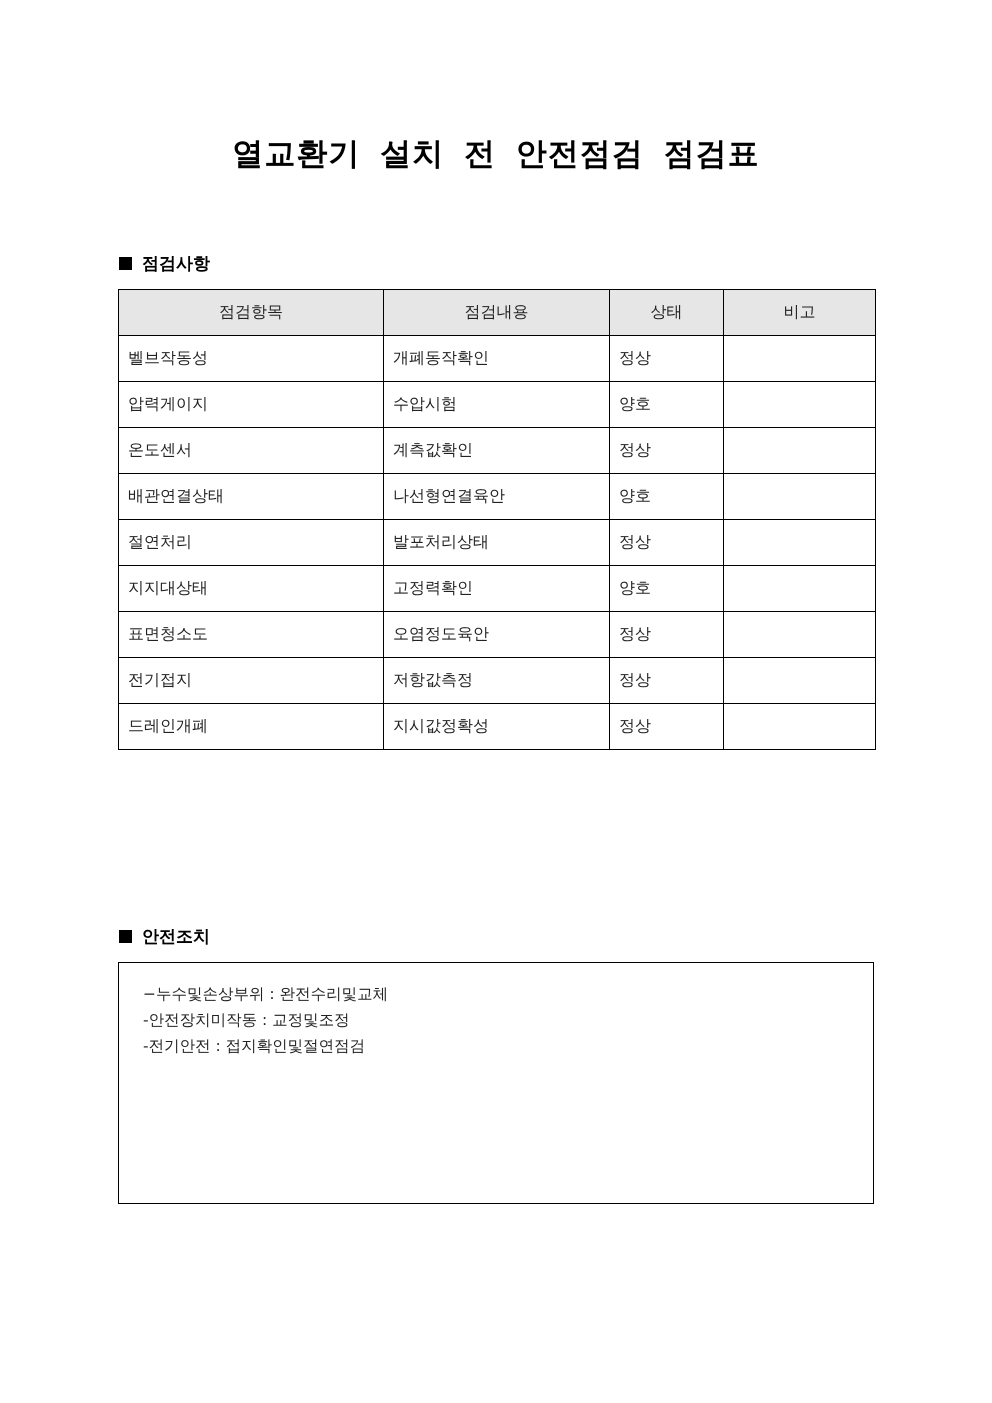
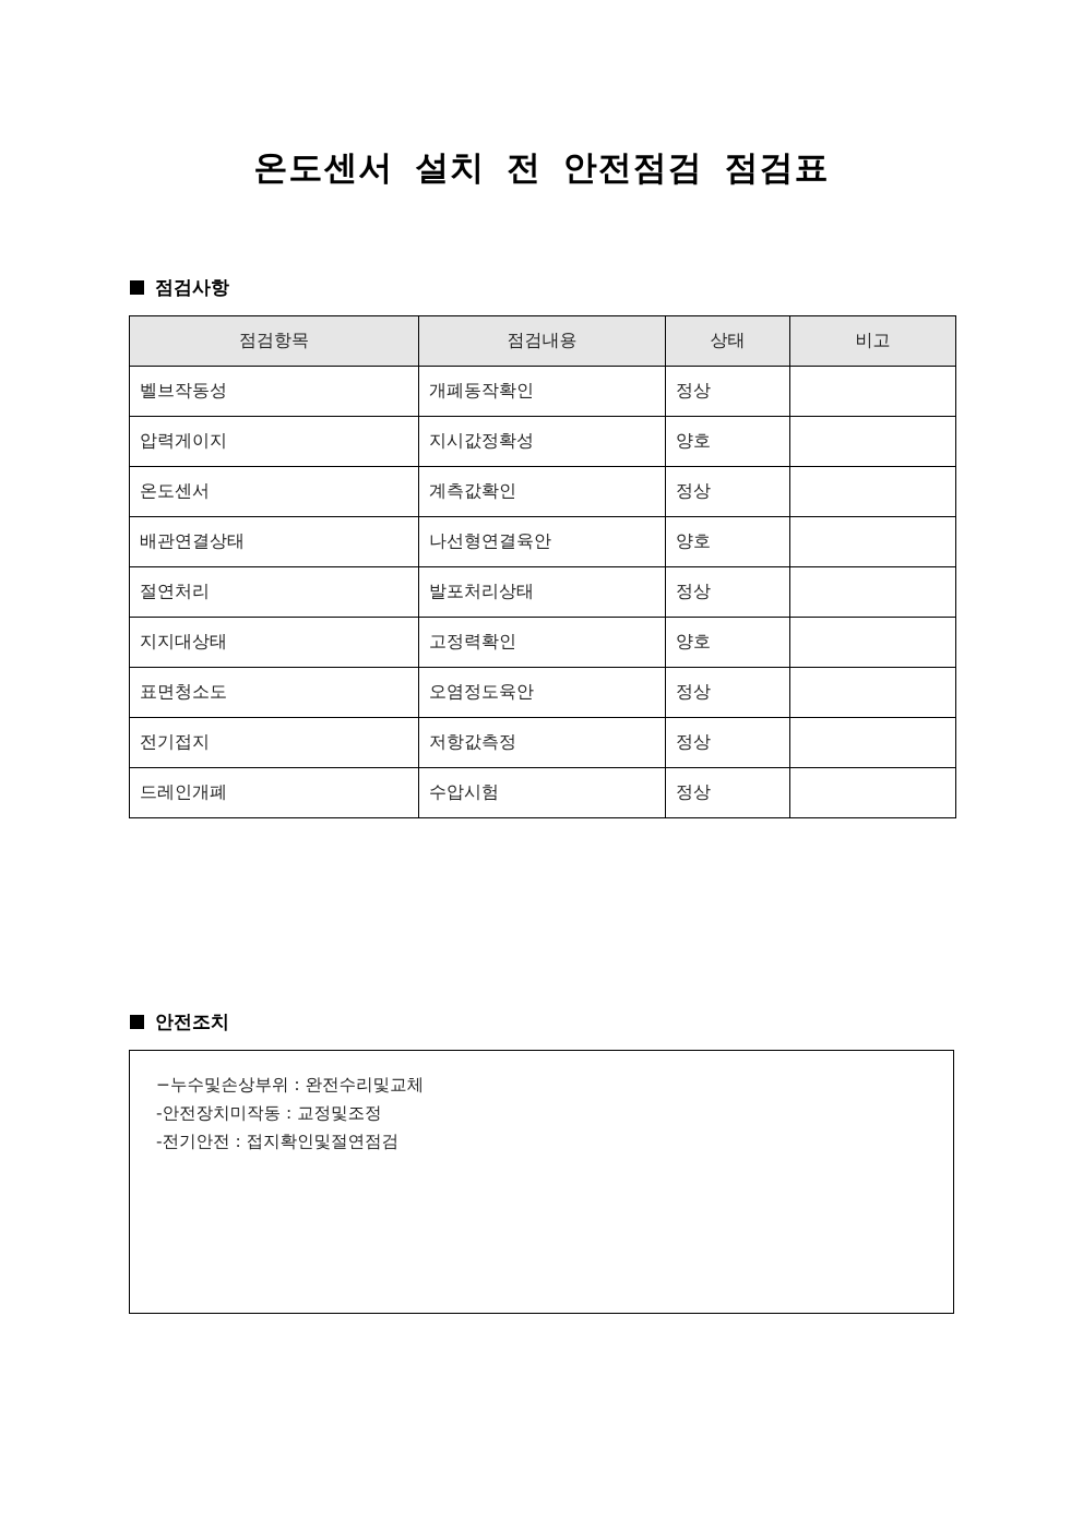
- 열교환기 설치 전 안전점검 점검표
+ 온도센서 설치 전 안전점검 점검표
  점검사항
  점검항목	점검내용	상태	비고
  벨브작동성	개폐동작확인	정상
- 압력게이지	수압시험	양호
+ 압력게이지	지시값정확성	양호
  온도센서	계측값확인	정상
  배관연결상태	나선형연결육안	양호
  절연처리	발포처리상태	정상
  지지대상태	고정력확인	양호
  표면청소도	오염정도육안	정상
  전기접지	저항값측정	정상
- 드레인개폐	지시값정확성	정상
+ 드레인개폐	수압시험	정상
  안전조치
  −누수및손상부위 : 완전수리및교체
  -안전장치미작동 : 교정및조정
  -전기안전 : 접지확인및절연점검
